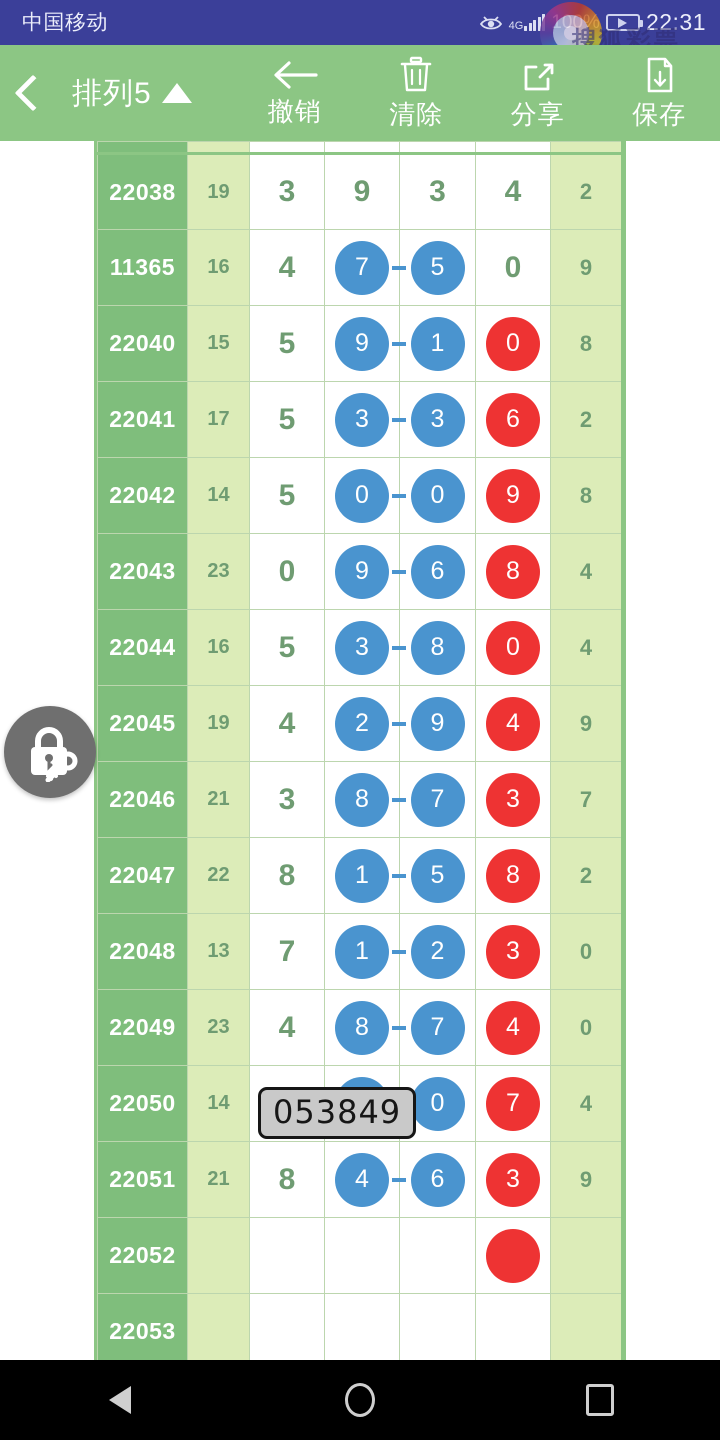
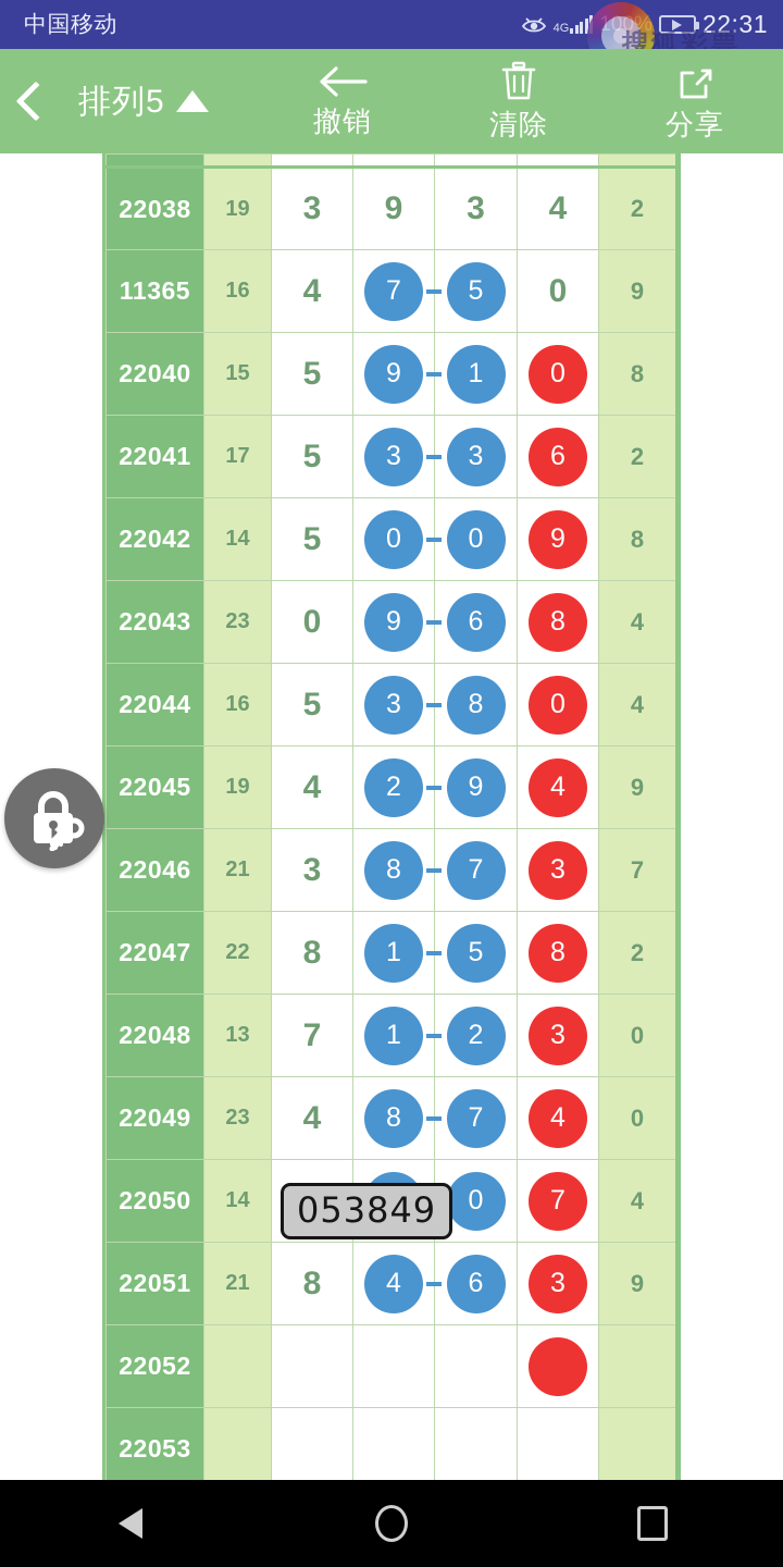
  中国移动
  4G
  100%
  22:31
  搜狐彩票
  排列5
  撤销
  清除
  分享
- 保存
  22038	19	3	9	3	4	2
  11365	16	4	7	5	0	9
  22040	15	5	9	1	0	8
  22041	17	5	3	3	6	2
  22042	14	5	0	0	9	8
  22043	23	0	9	6	8	4
  22044	16	5	3	8	0	4
  22045	19	4	2	9	4	9
  22046	21	3	8	7	3	7
  22047	22	8	1	5	8	2
  22048	13	7	1	2	3	0
  22049	23	4	8	7	4	0
  22050	14			0	7	4
  22051	21	8	4	6	3	9
  22052
  22053
  053849
